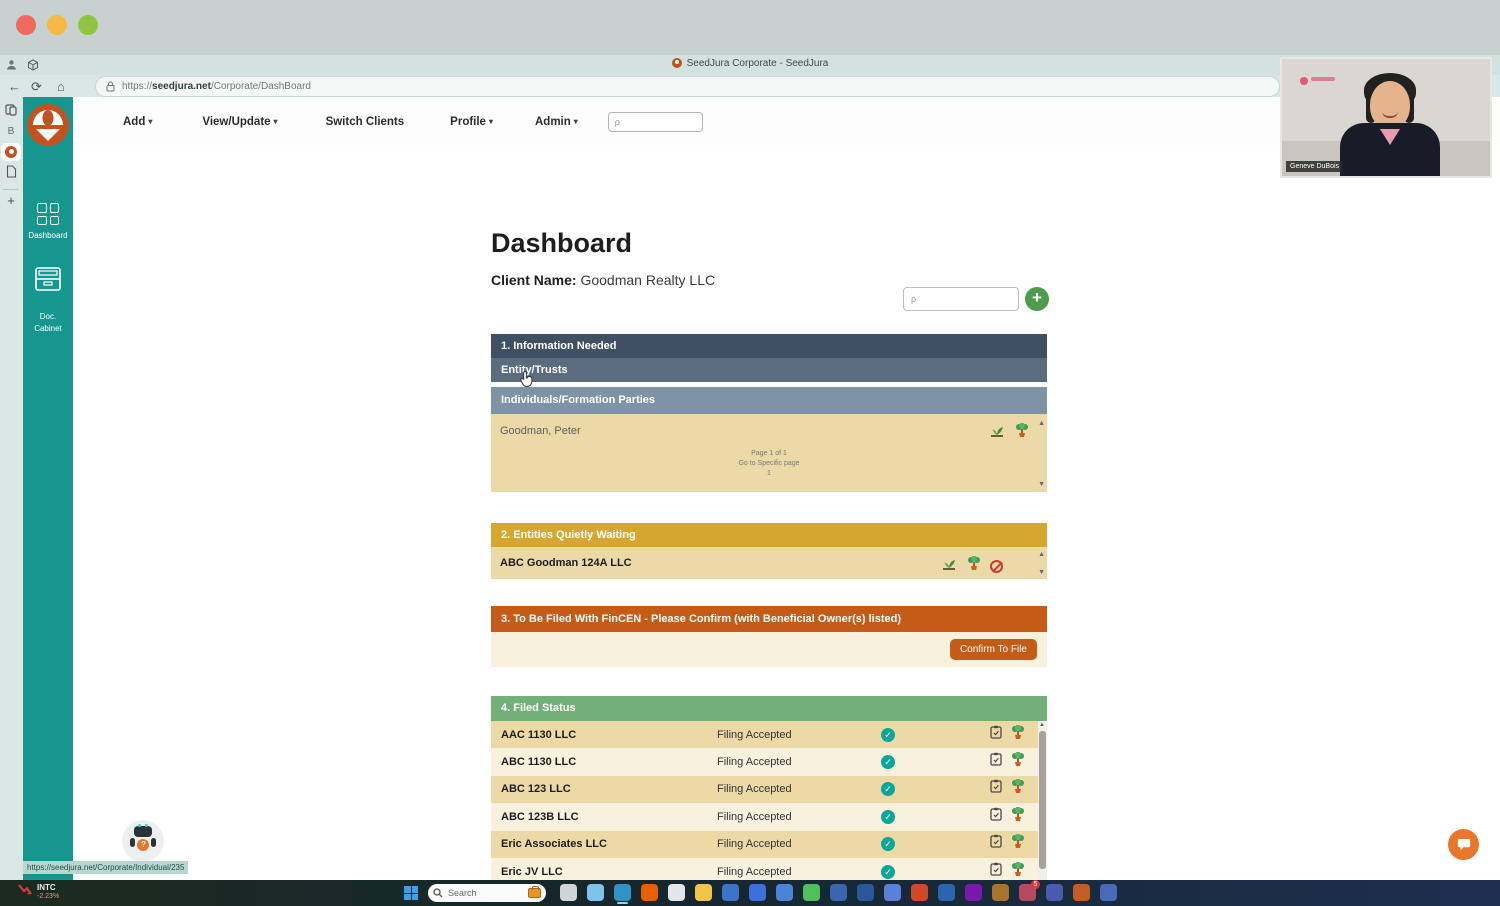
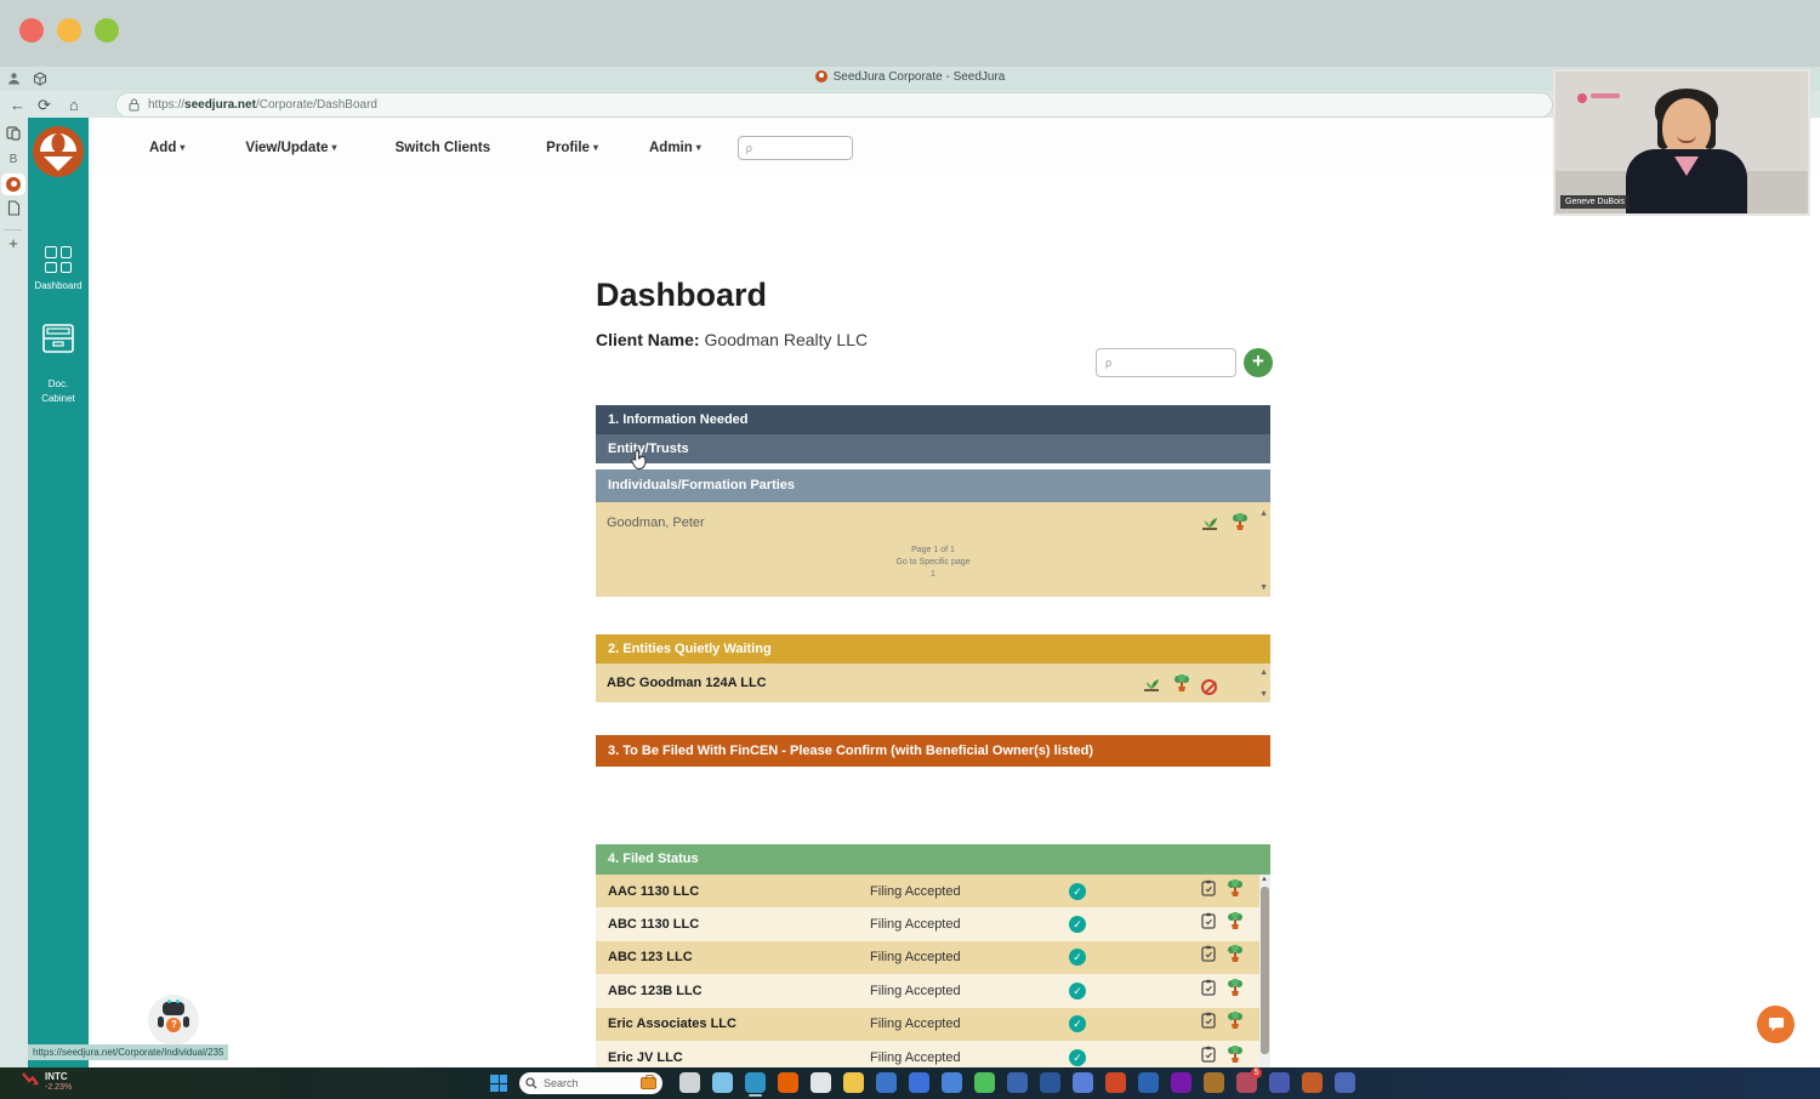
  SeedJura Corporate - SeedJura
  ←
  ⟳
  ⌂
  https://seedjura.net/Corporate/DashBoard
  B
  +
  Dashboard
  Doc.
  Cabinet
  Add ▾
  View/Update ▾
  Switch Clients
  Profile ▾
  Admin ▾
  ρ
  Dashboard
  Client Name: Goodman Realty LLC
  ρ
  +
  1. Information Needed
  Entity/Trusts
  Individuals/Formation Parties
  Goodman, Peter
  2. Entities Quietly Waiting
  ABC Goodman 124A LLC
  3. To Be Filed With FinCEN - Please Confirm (with Beneficial Owner(s) listed)
- Confirm To File
  4. Filed Status
  AAC 1130 LLC
  Filing Accepted
  ✓
  ABC 1130 LLC
  Filing Accepted
  ✓
  ABC 123 LLC
  Filing Accepted
  ✓
  ABC 123B LLC
  Filing Accepted
  ✓
  Eric Associates LLC
  Filing Accepted
  ✓
  Eric JV LLC
  Filing Accepted
  ✓
  ?
  https://seedjura.net/Corporate/Individual/235
  INTC
  Search
